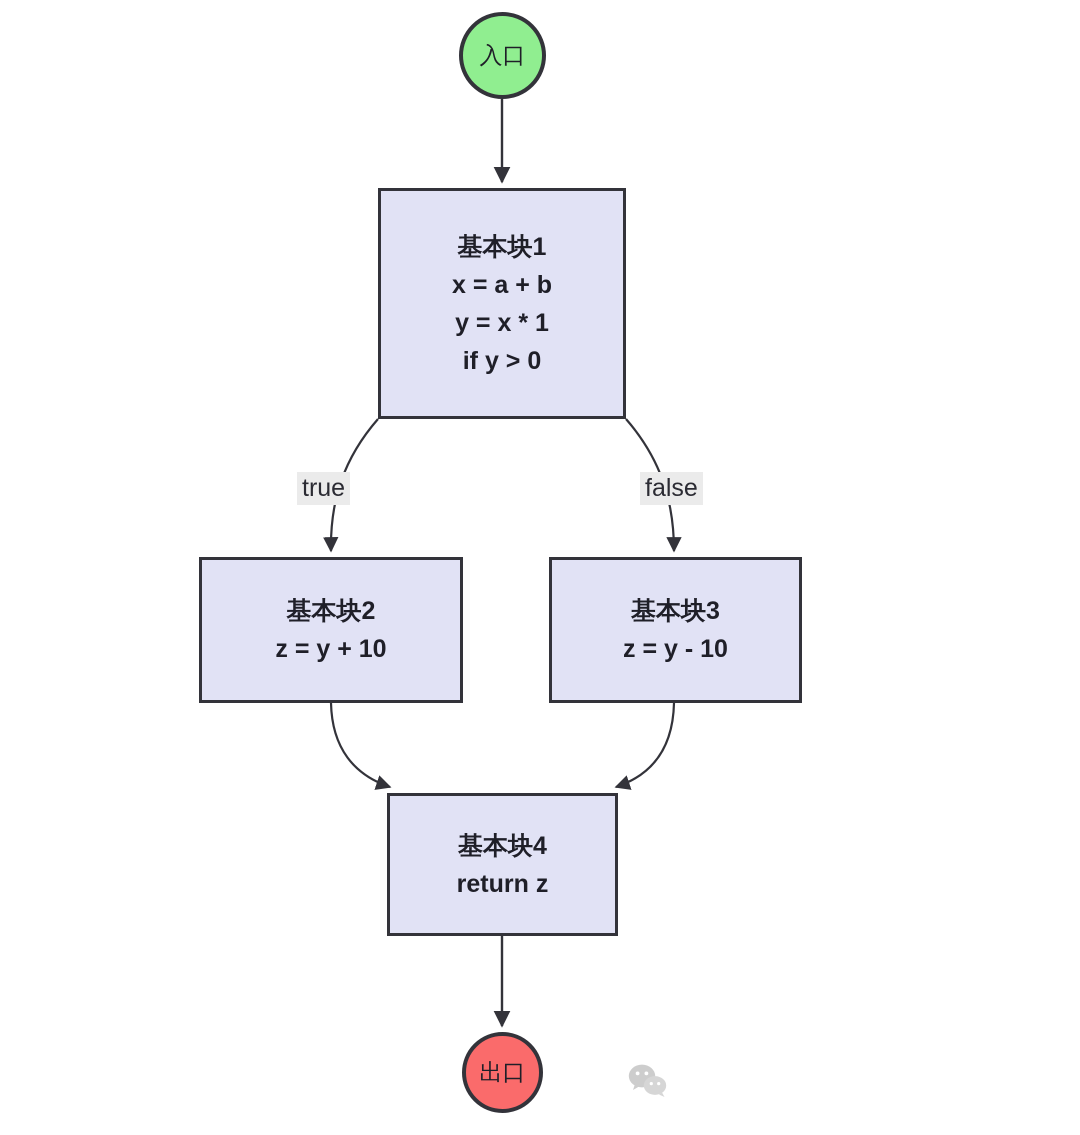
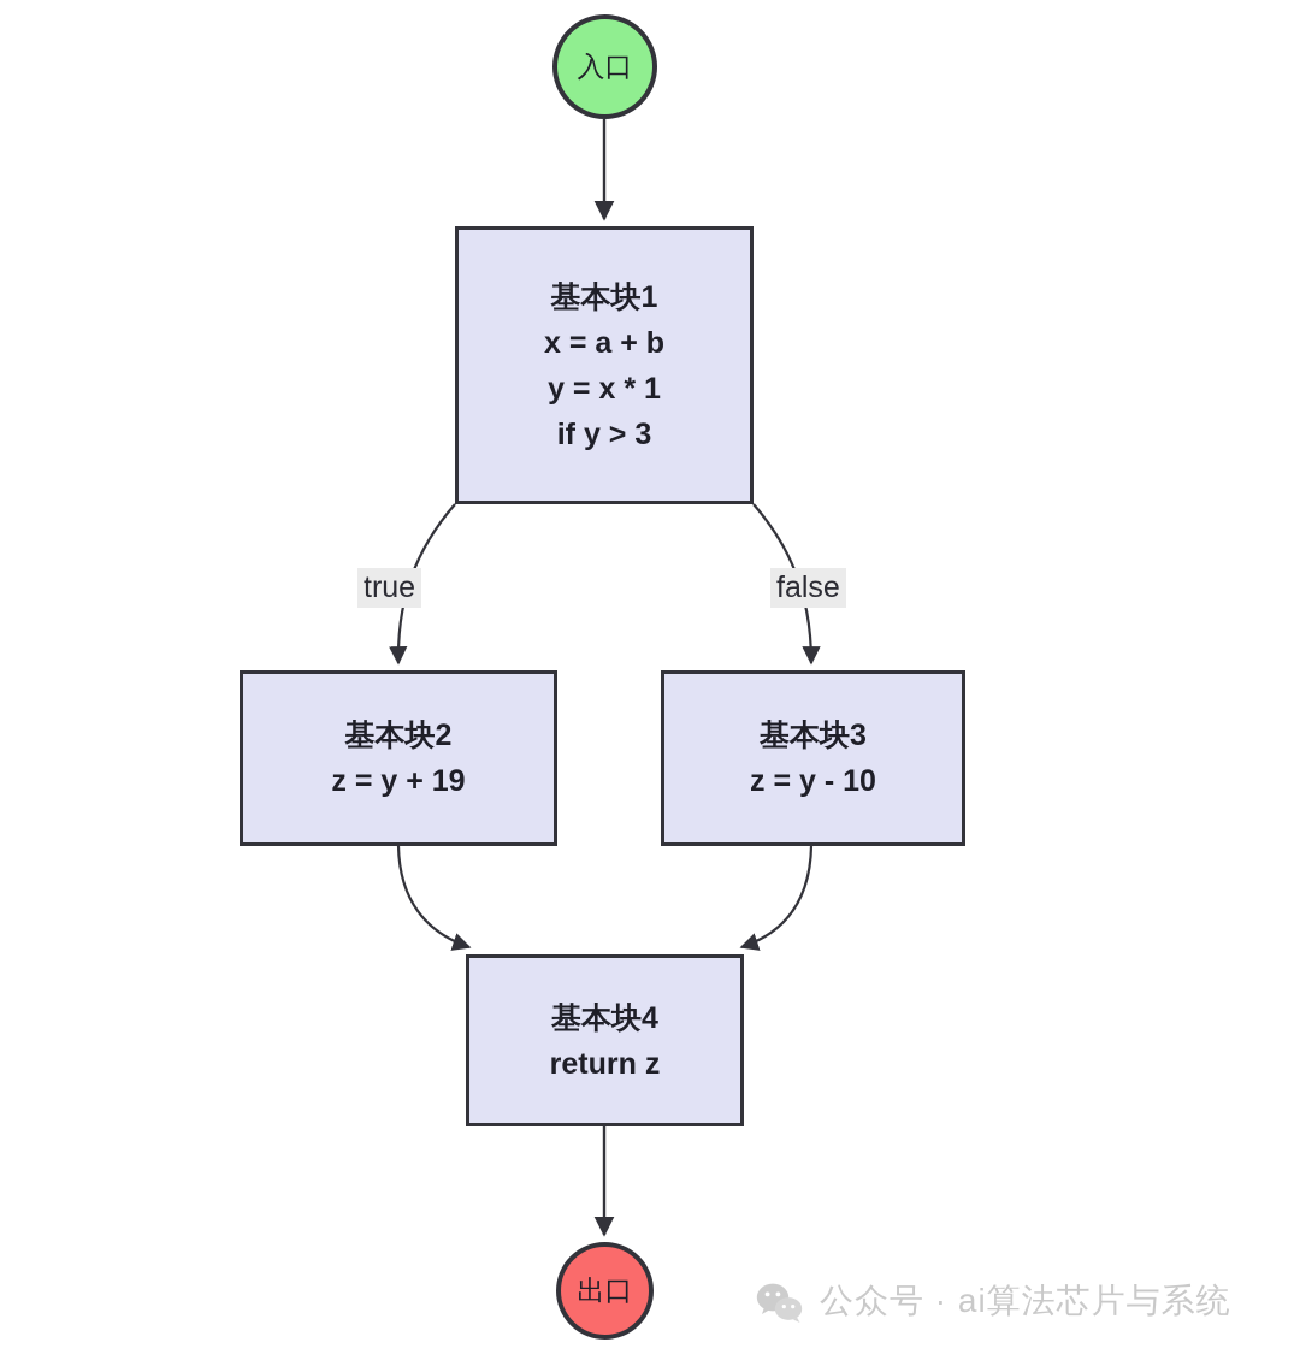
  入口
  基本块1
  x = a + b
  y = x * 1
- if y > 0
+ if y > 3
  基本块2
- z = y + 10
+ z = y + 19
  基本块3
  z = y - 10
  基本块4
  return z
  出口
  true
  false
+ 公众号 · ai算法芯片与系统
